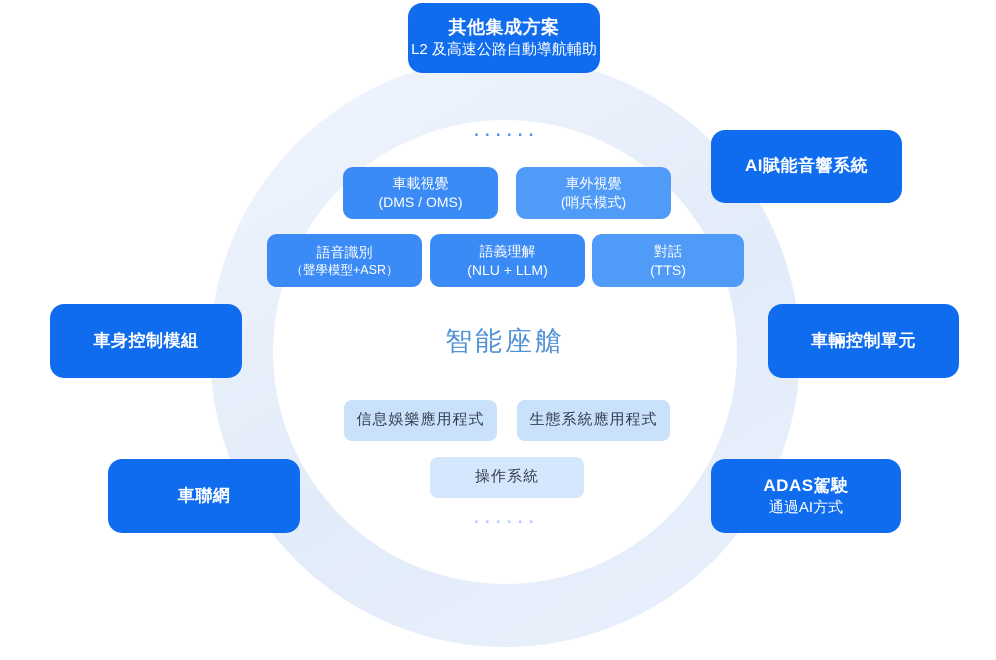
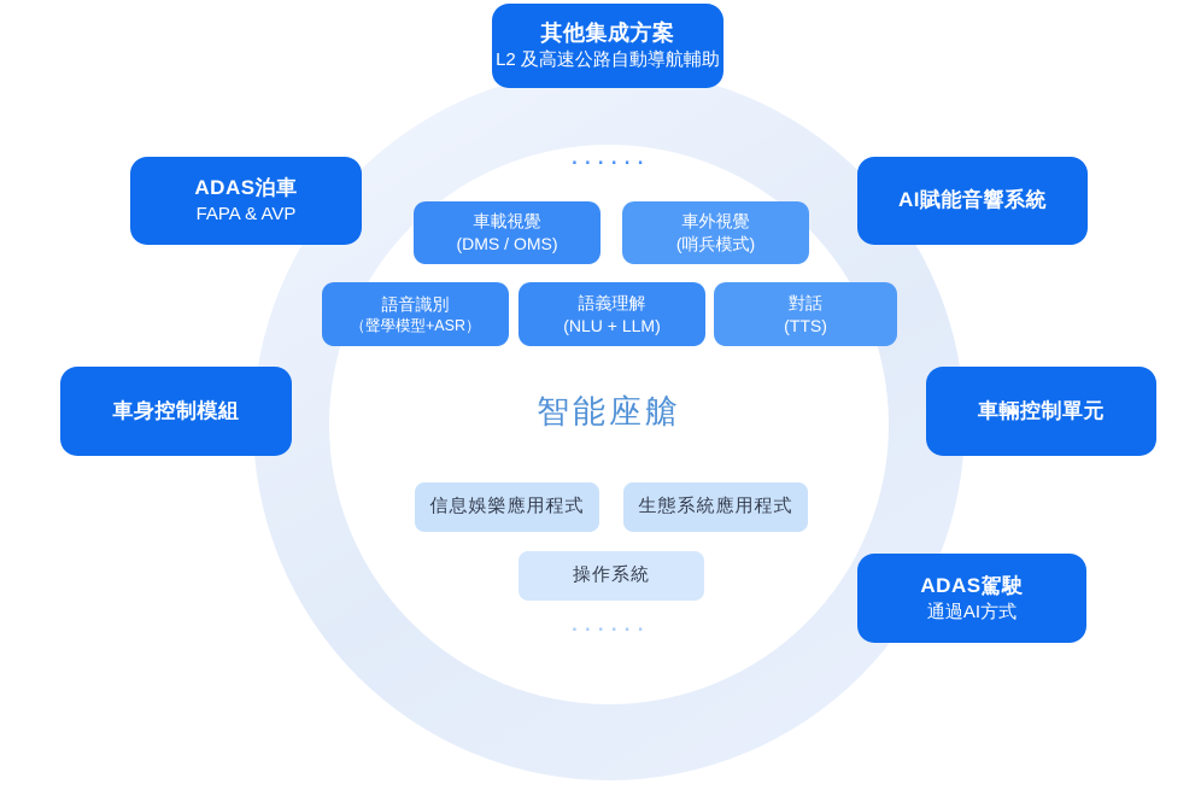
  ......
  ......
  其他集成方案
  L2 及高速公路自動導航輔助
+ ADAS泊車
+ FAPA & AVP
  AI賦能音響系統
  車身控制模組
  車輛控制單元
- 車聯網
  ADAS駕駛
  通過AI方式
  車載視覺
  (DMS / OMS)
  車外視覺
  (哨兵模式)
  語音識別
  （聲學模型+ASR）
  語義理解
  (NLU + LLM)
  對話
  (TTS)
  智能座艙
  信息娛樂應用程式
  生態系統應用程式
  操作系統
